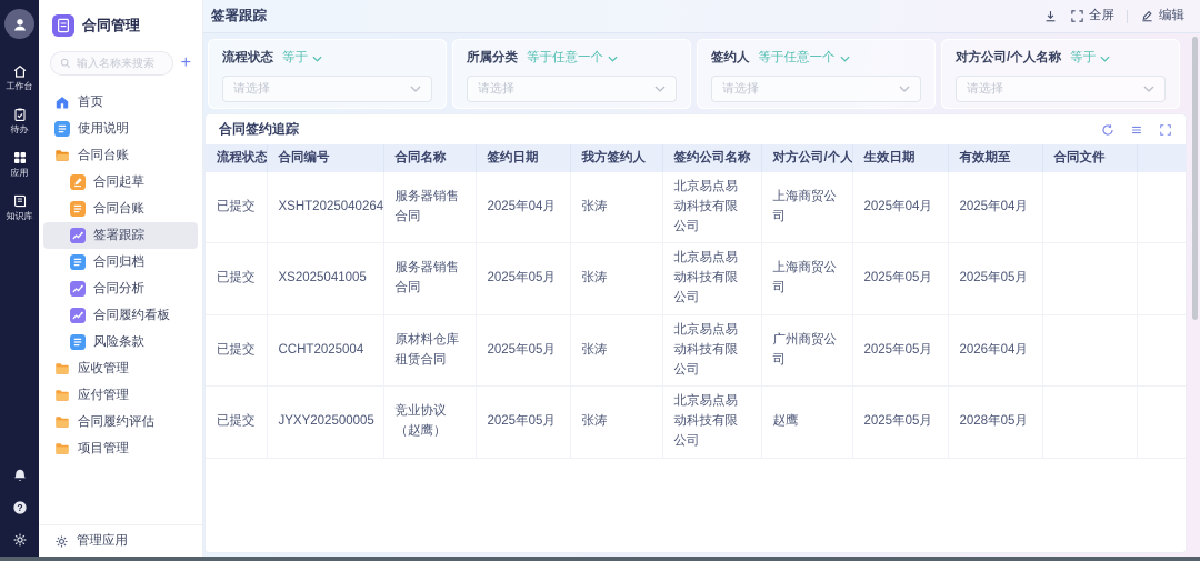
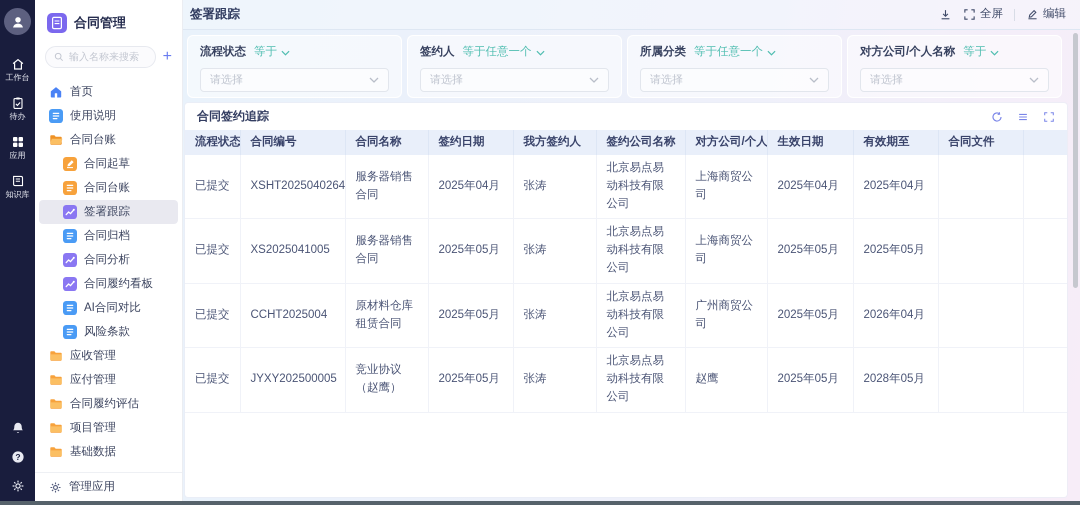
  工作台
  待办
  应用
  知识库
  ?
  合同管理
  输入名称来搜索
  +
  首页
  使用说明
  合同台账
  合同起草
  合同台账
  签署跟踪
  合同归档
  合同分析
  合同履约看板
+ AI合同对比
  风险条款
  应收管理
  应付管理
  合同履约评估
  项目管理
+ 基础数据
  管理应用
  签署跟踪
  全屏
  编辑
  流程状态
  等于
  请选择
- 所属分类
+ 签约人
  等于任意一个
  请选择
- 签约人
+ 所属分类
  等于任意一个
  请选择
  对方公司/个人名称
  等于
  请选择
  合同签约追踪
  流程状态	合同编号	合同名称	签约日期	我方签约人	签约公司名称	对方公司/个人	生效日期	有效期至	合同文件
  已提交	XSHT2025040264	服务器销售合同	2025年04月	张涛	北京易点易动科技有限公司	上海商贸公司	2025年04月	2025年04月
  已提交	XS2025041005	服务器销售合同	2025年05月	张涛	北京易点易动科技有限公司	上海商贸公司	2025年05月	2025年05月
  已提交	CCHT2025004	原材料仓库租赁合同	2025年05月	张涛	北京易点易动科技有限公司	广州商贸公司	2025年05月	2026年04月
  已提交	JYXY202500005	竞业协议（赵鹰）	2025年05月	张涛	北京易点易动科技有限公司	赵鹰	2025年05月	2028年05月
